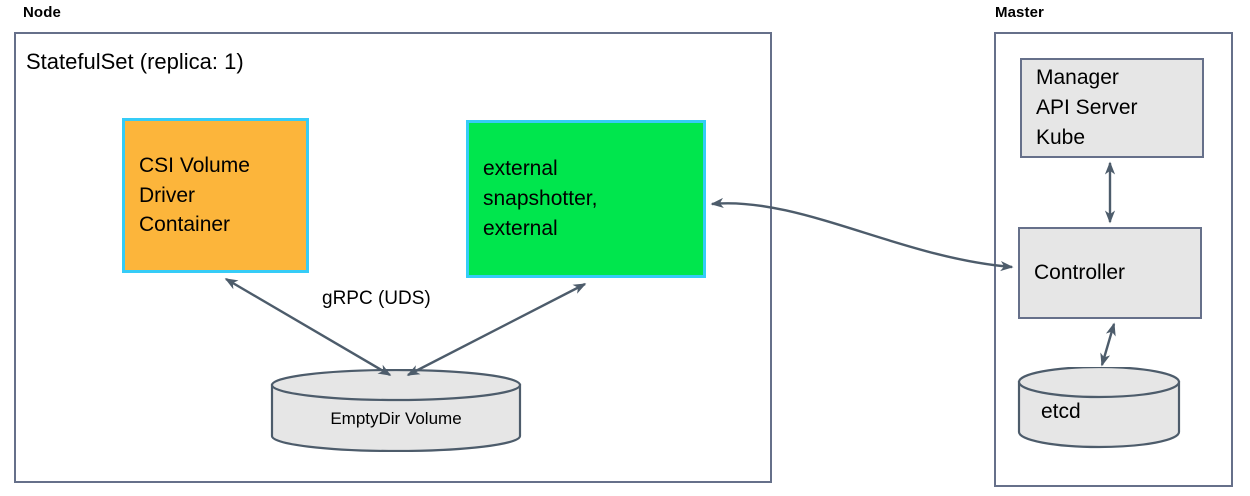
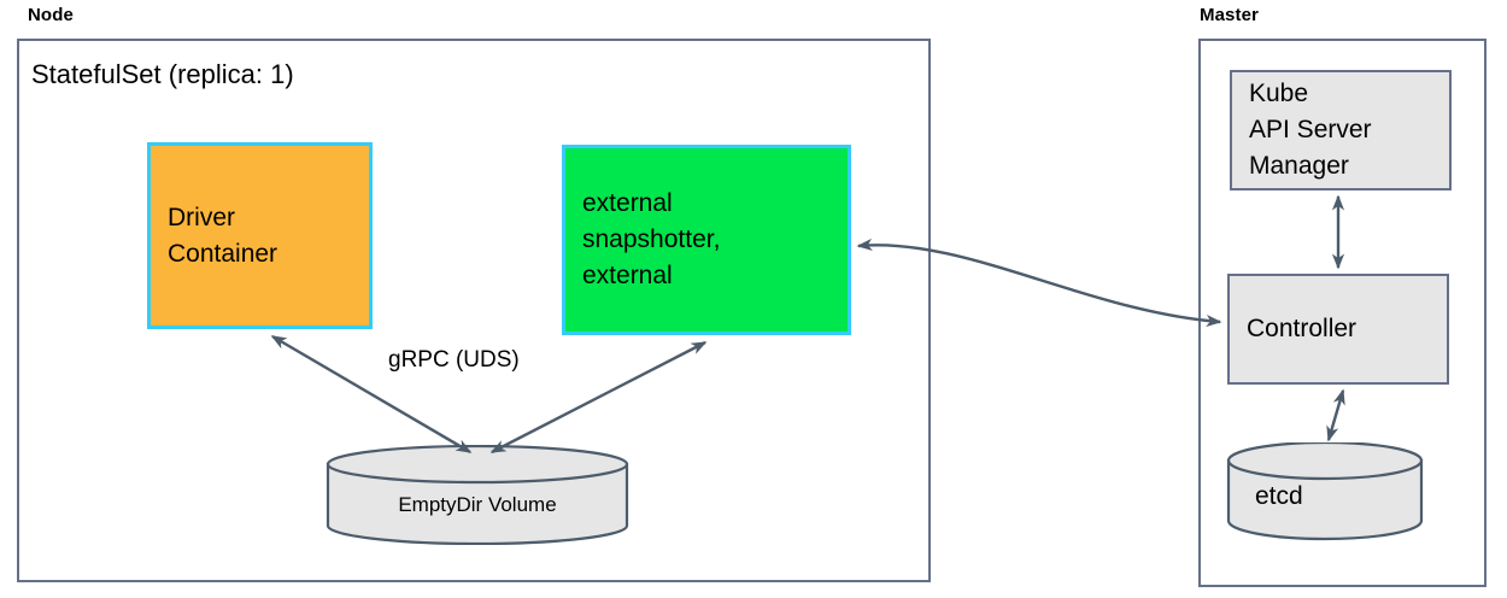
  Node
  StatefulSet (replica: 1)
- CSI Volume
  Driver
  Container
  external
  snapshotter,
  external
  EmptyDir Volume
  gRPC (UDS)
  Master
- Manager
+ Kube
  API Server
- Kube
+ Manager
  Controller
  etcd
